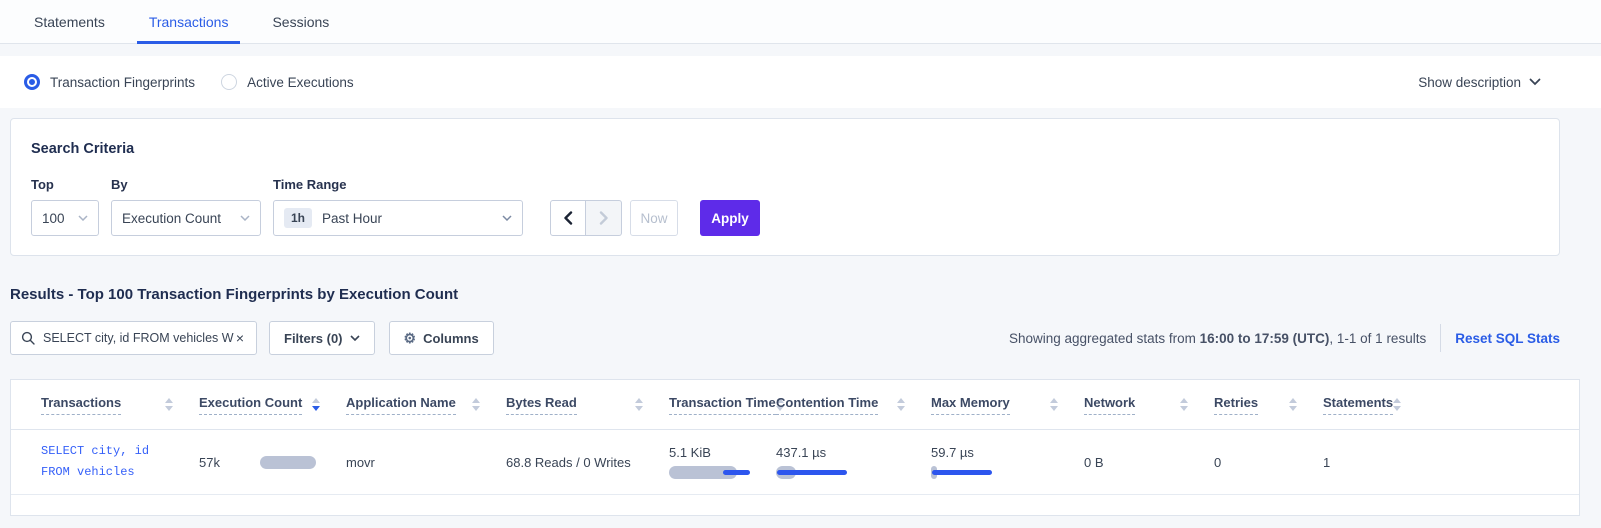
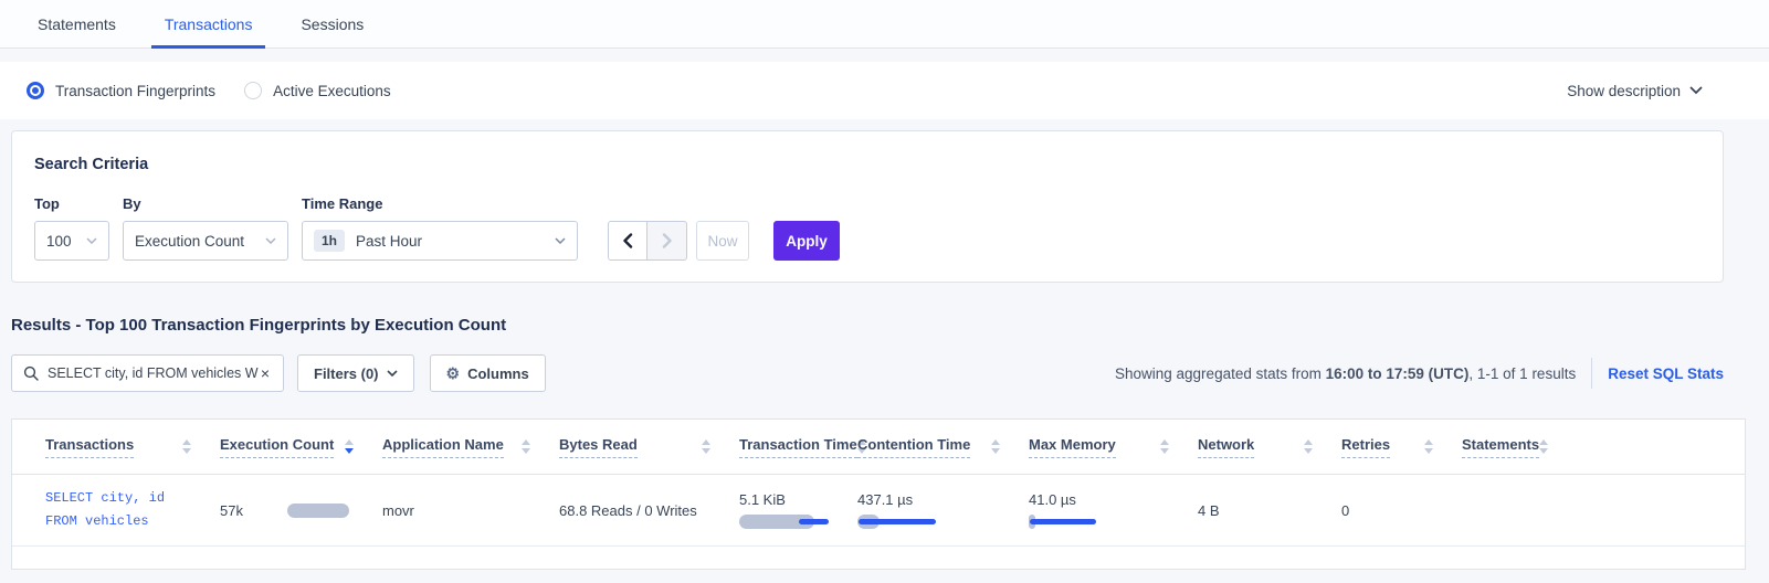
  Statements
  Transactions
  Sessions
  Transaction Fingerprints
  Active Executions
  Show description
  Search Criteria
  Top
  100
  By
  Execution Count
  Time Range
  1h
  Past Hour
  Now
  Apply
  Results - Top 100 Transaction Fingerprints by Execution Count
  SELECT city, id FROM vehicles W
  ×
  Filters (0)
  ⚙
  Columns
  Showing aggregated stats from 16:00 to 17:59 (UTC), 1-1 of 1 results
  Reset SQL Stats
  Transactions
  Execution Count
  Application Name
  Bytes Read
  Transaction Time
  Contention Time
  Max Memory
  Network
  Retries
  Statements
  SELECT city, id
  FROM vehicles
  57k
  movr
  68.8 Reads / 0 Writes
  5.1 KiB
  437.1 µs
- 59.7 µs
+ 41.0 µs
- 0 B
+ 4 B
  0
- 1
